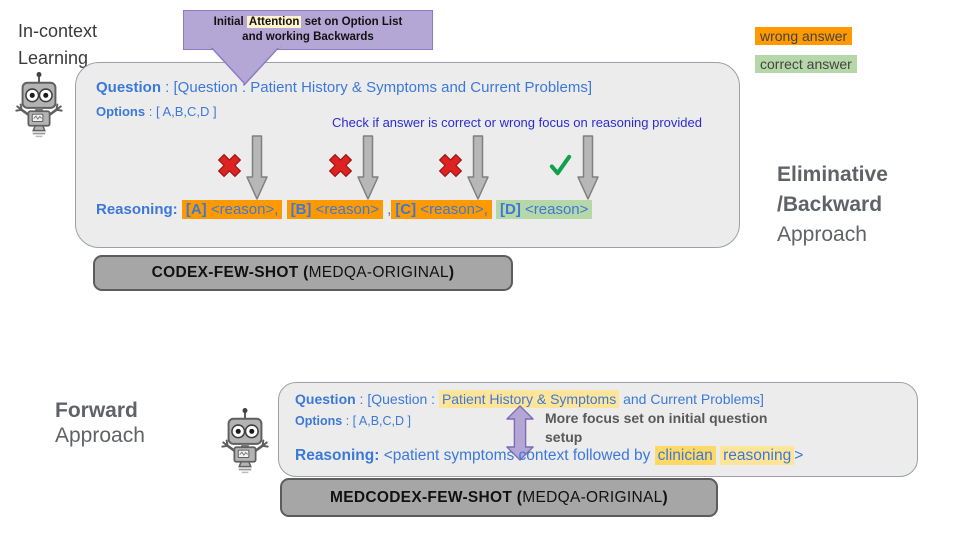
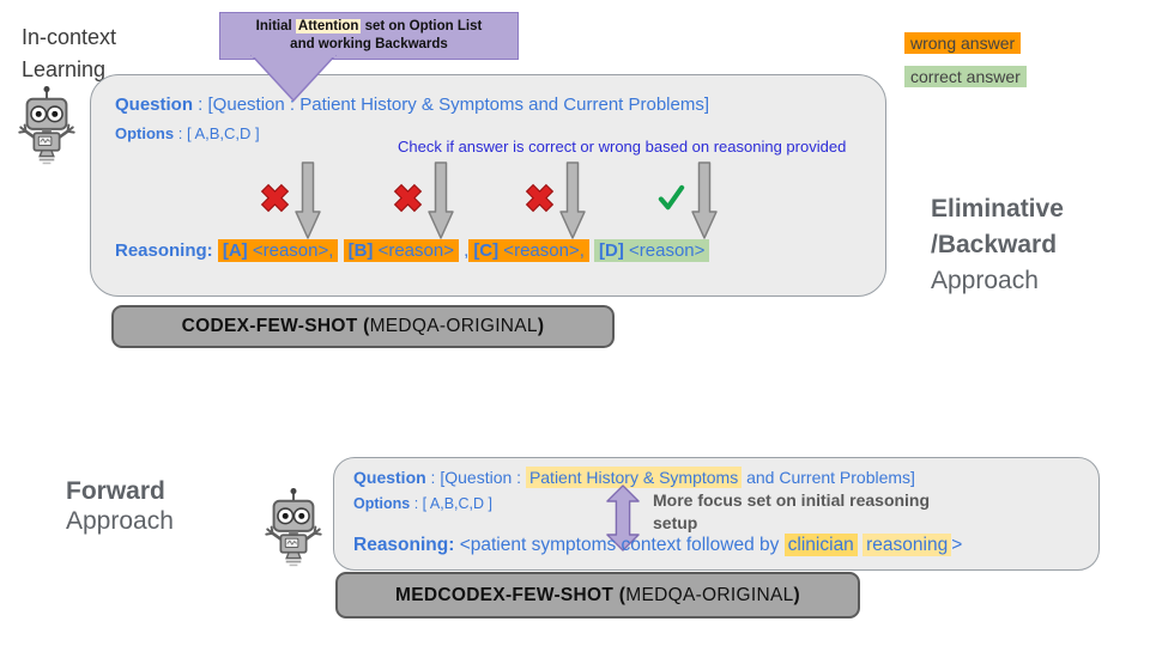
  In-context
  Learning
  Initial Attention set on Option List
  and working Backwards
  Question : [Question : Patient History & Symptoms and Current Problems]
  Options : [ A,B,C,D ]
- Check if answer is correct or wrong focus on reasoning provided
+ Check if answer is correct or wrong based on reasoning provided
  Reasoning: [A] <reason>, [B] <reason> , [C] <reason>, [D] <reason>
  CODEX-FEW-SHOT (
  MEDQA-ORIGINAL
  )
  wrong answer
  correct answer
  Eliminative
  /Backward
  Approach
  Forward
  Approach
  Question : [Question : Patient History & Symptoms and Current Problems]
  Options : [ A,B,C,D ]
- More focus set on initial question
+ More focus set on initial reasoning
  setup
  Reasoning: <patient symptoms context followed by clinician reasoning >
  MEDCODEX-FEW-SHOT (
  MEDQA-ORIGINAL
  )
